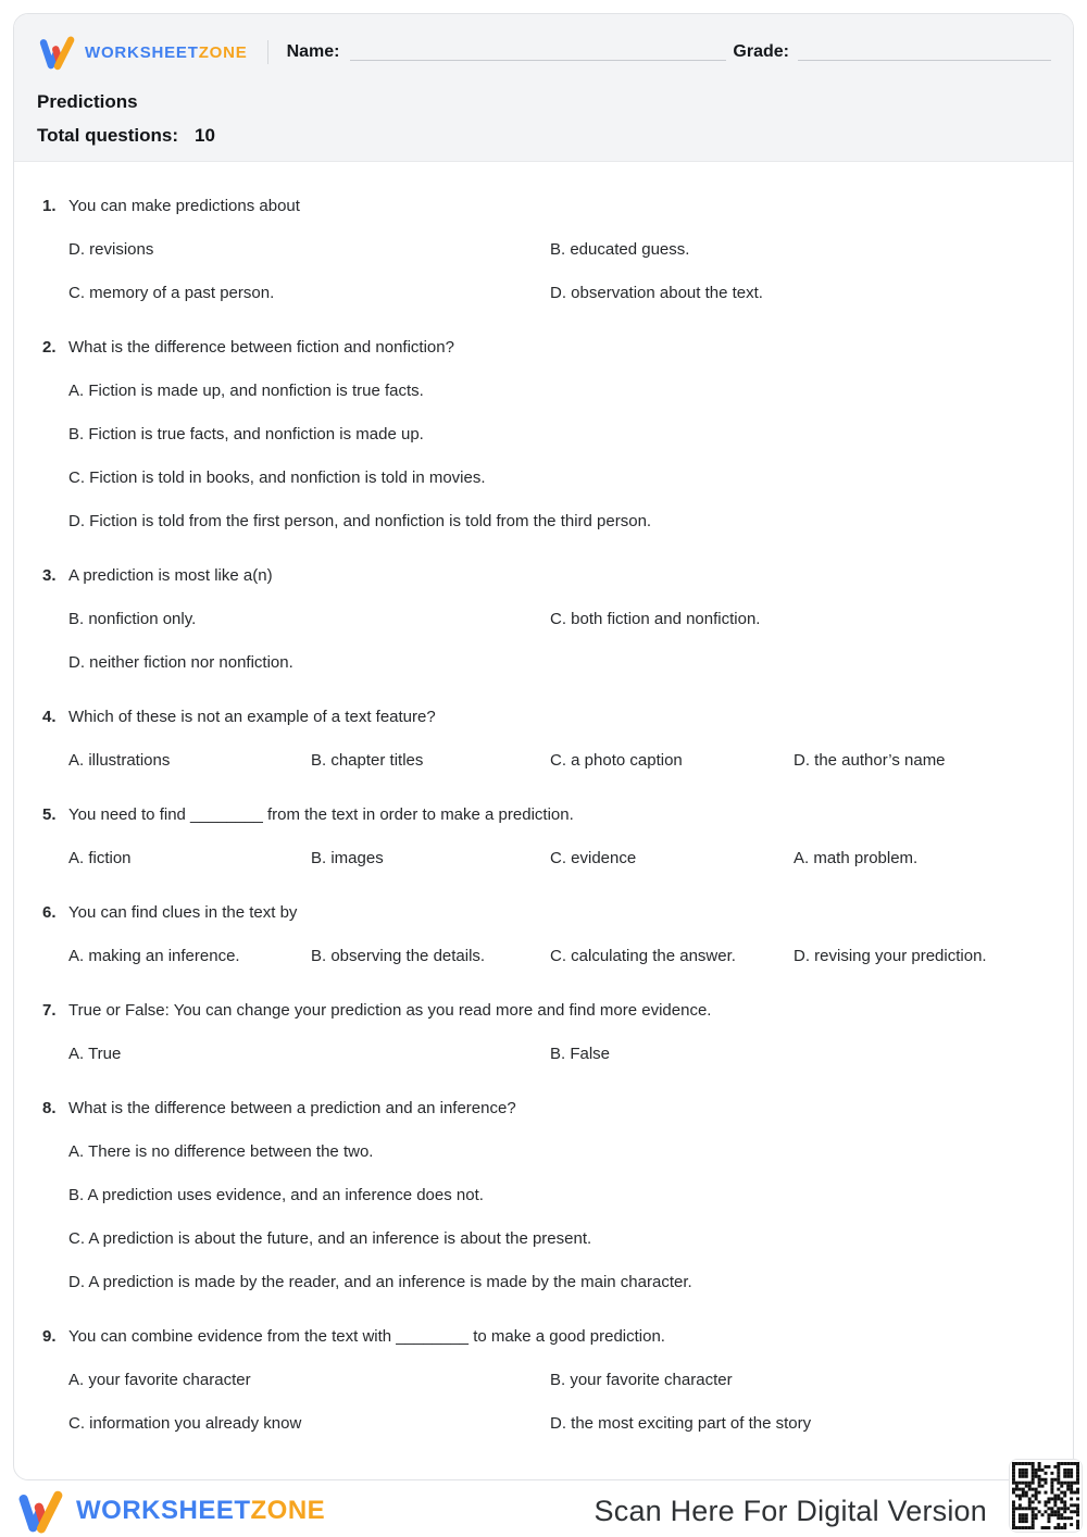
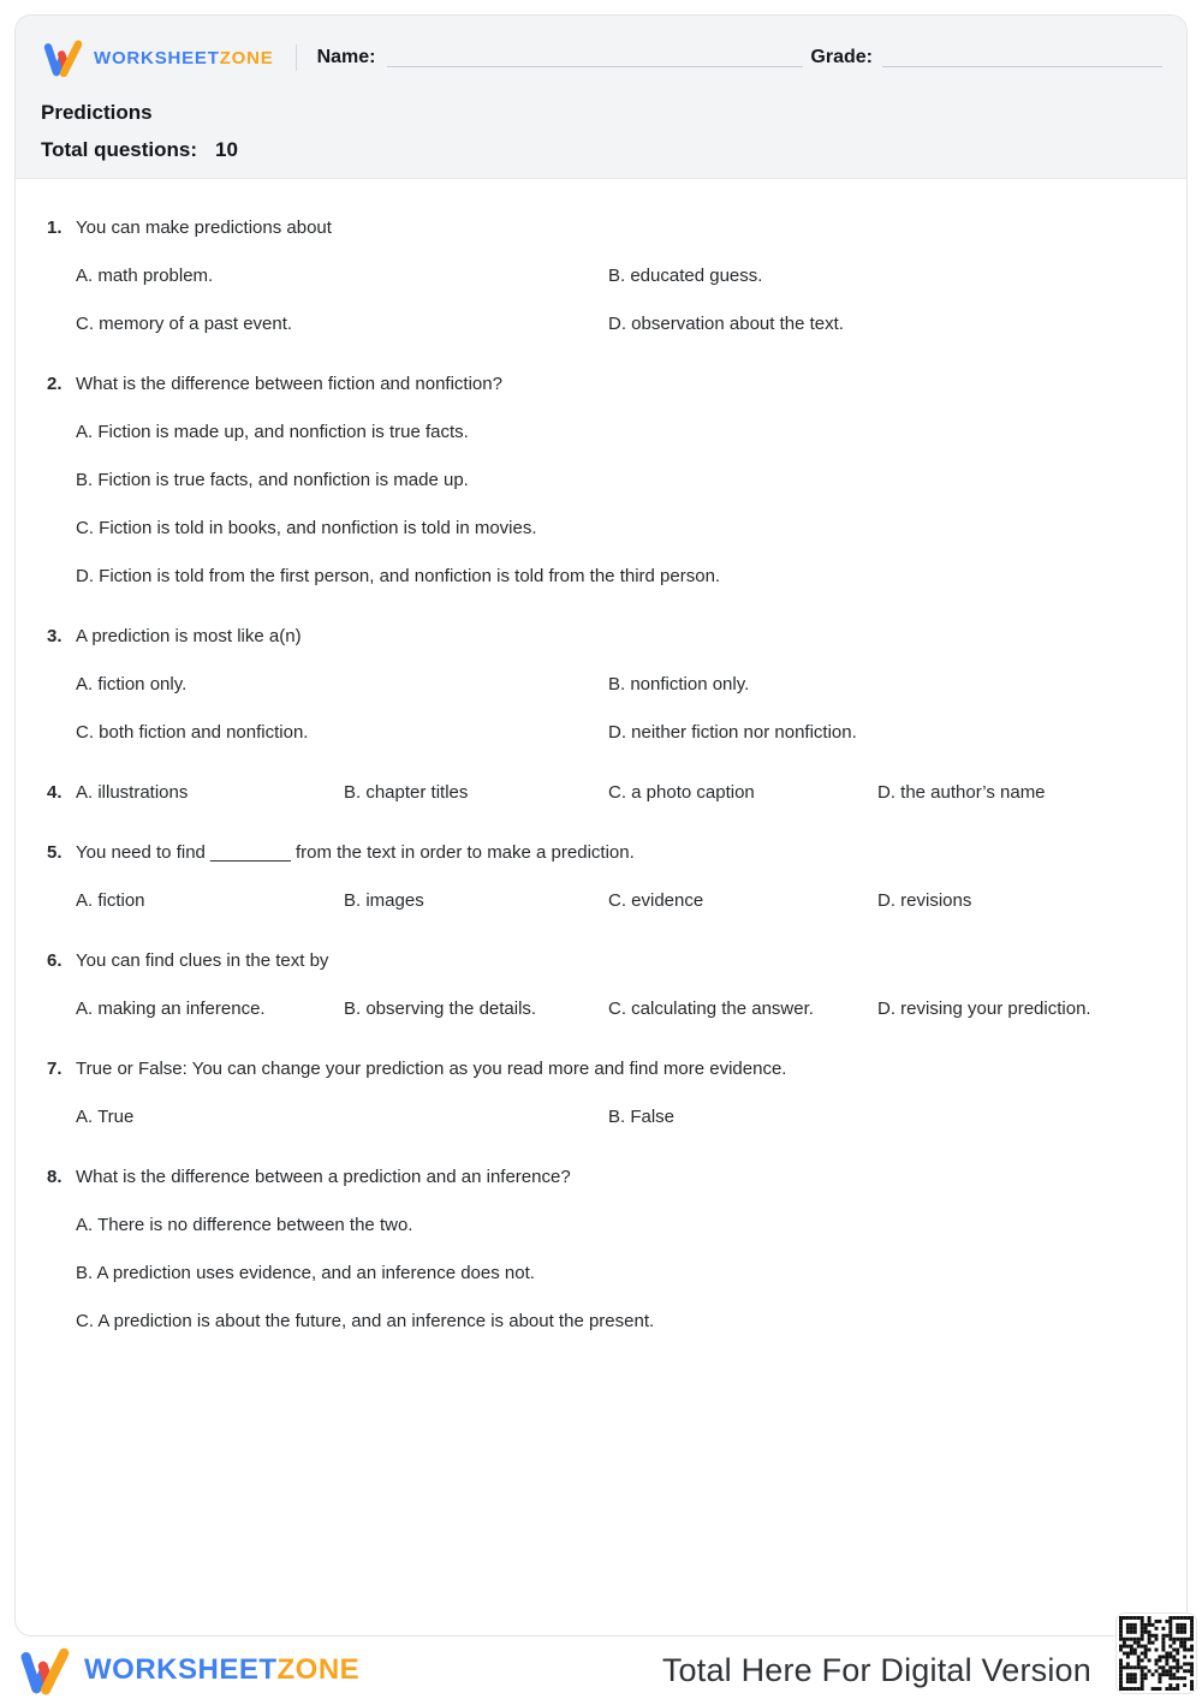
  WORKSHEETZONE
  Name:
  Grade:
  Predictions
  Total questions:
  10
  1.
  You can make predictions about
- D. revisions
+ A. math problem.
  B. educated guess.
- C. memory of a past person.
+ C. memory of a past event.
  D. observation about the text.
  2.
  What is the difference between fiction and nonfiction?
  A. Fiction is made up, and nonfiction is true facts.
  B. Fiction is true facts, and nonfiction is made up.
  C. Fiction is told in books, and nonfiction is told in movies.
  D. Fiction is told from the first person, and nonfiction is told from the third person.
  3.
  A prediction is most like a(n)
+ A. fiction only.
  B. nonfiction only.
  C. both fiction and nonfiction.
  D. neither fiction nor nonfiction.
  4.
- Which of these is not an example of a text feature?
  A. illustrations
  B. chapter titles
  C. a photo caption
  D. the author’s name
  5.
  You need to find ________ from the text in order to make a prediction.
  A. fiction
  B. images
  C. evidence
- A. math problem.
+ D. revisions
  6.
  You can find clues in the text by
  A. making an inference.
  B. observing the details.
  C. calculating the answer.
  D. revising your prediction.
  7.
  True or False: You can change your prediction as you read more and find more evidence.
  A. True
  B. False
  8.
  What is the difference between a prediction and an inference?
  A. There is no difference between the two.
  B. A prediction uses evidence, and an inference does not.
  C. A prediction is about the future, and an inference is about the present.
- D. A prediction is made by the reader, and an inference is made by the main character.
- 9.
- You can combine evidence from the text with ________ to make a good prediction.
- A. your favorite character
- B. your favorite character
- C. information you already know
- D. the most exciting part of the story
  WORKSHEETZONE
- Scan Here For Digital Version
+ Total Here For Digital Version
